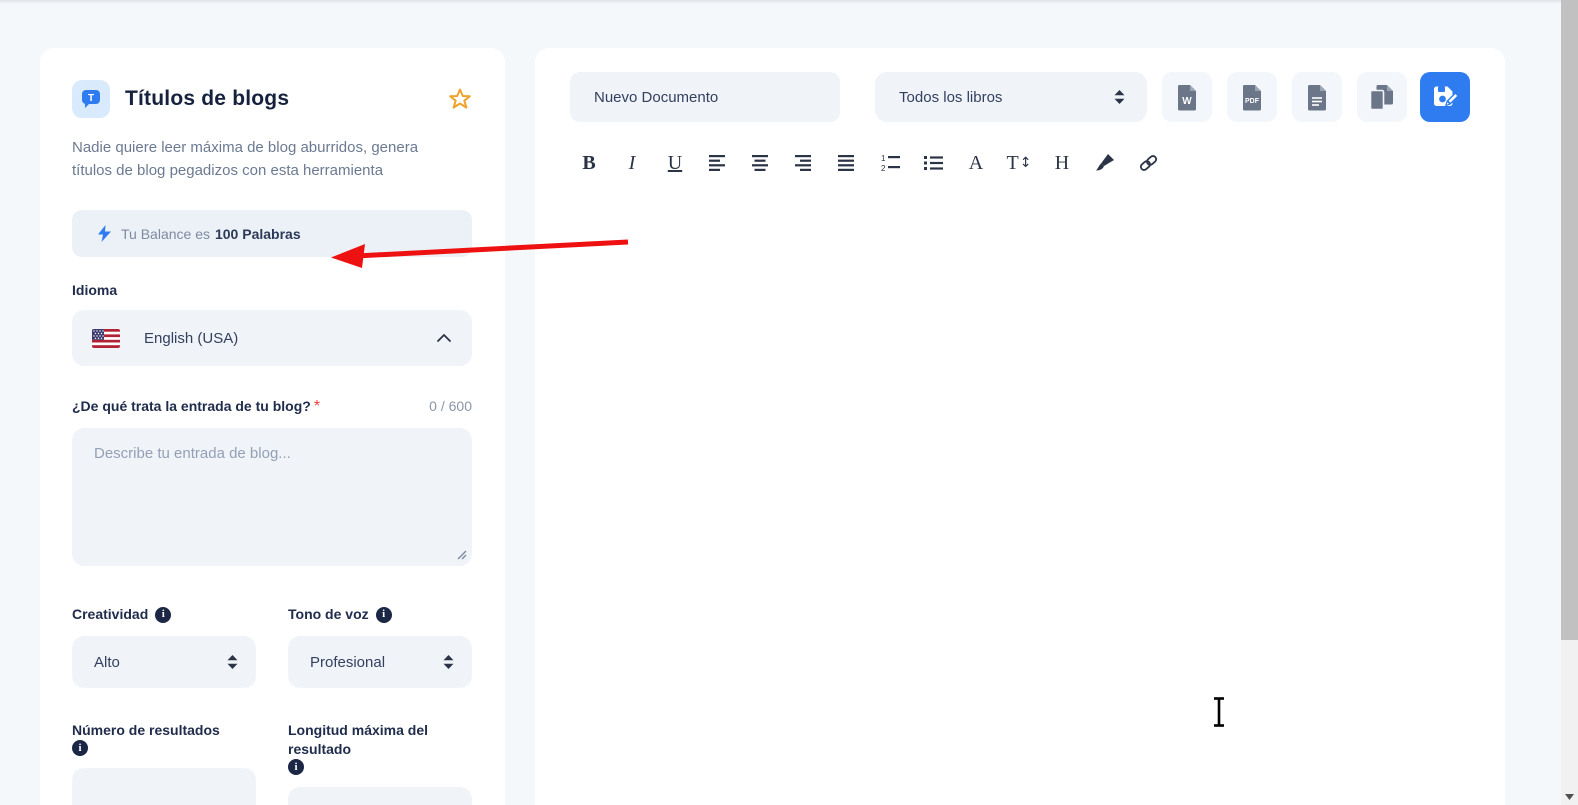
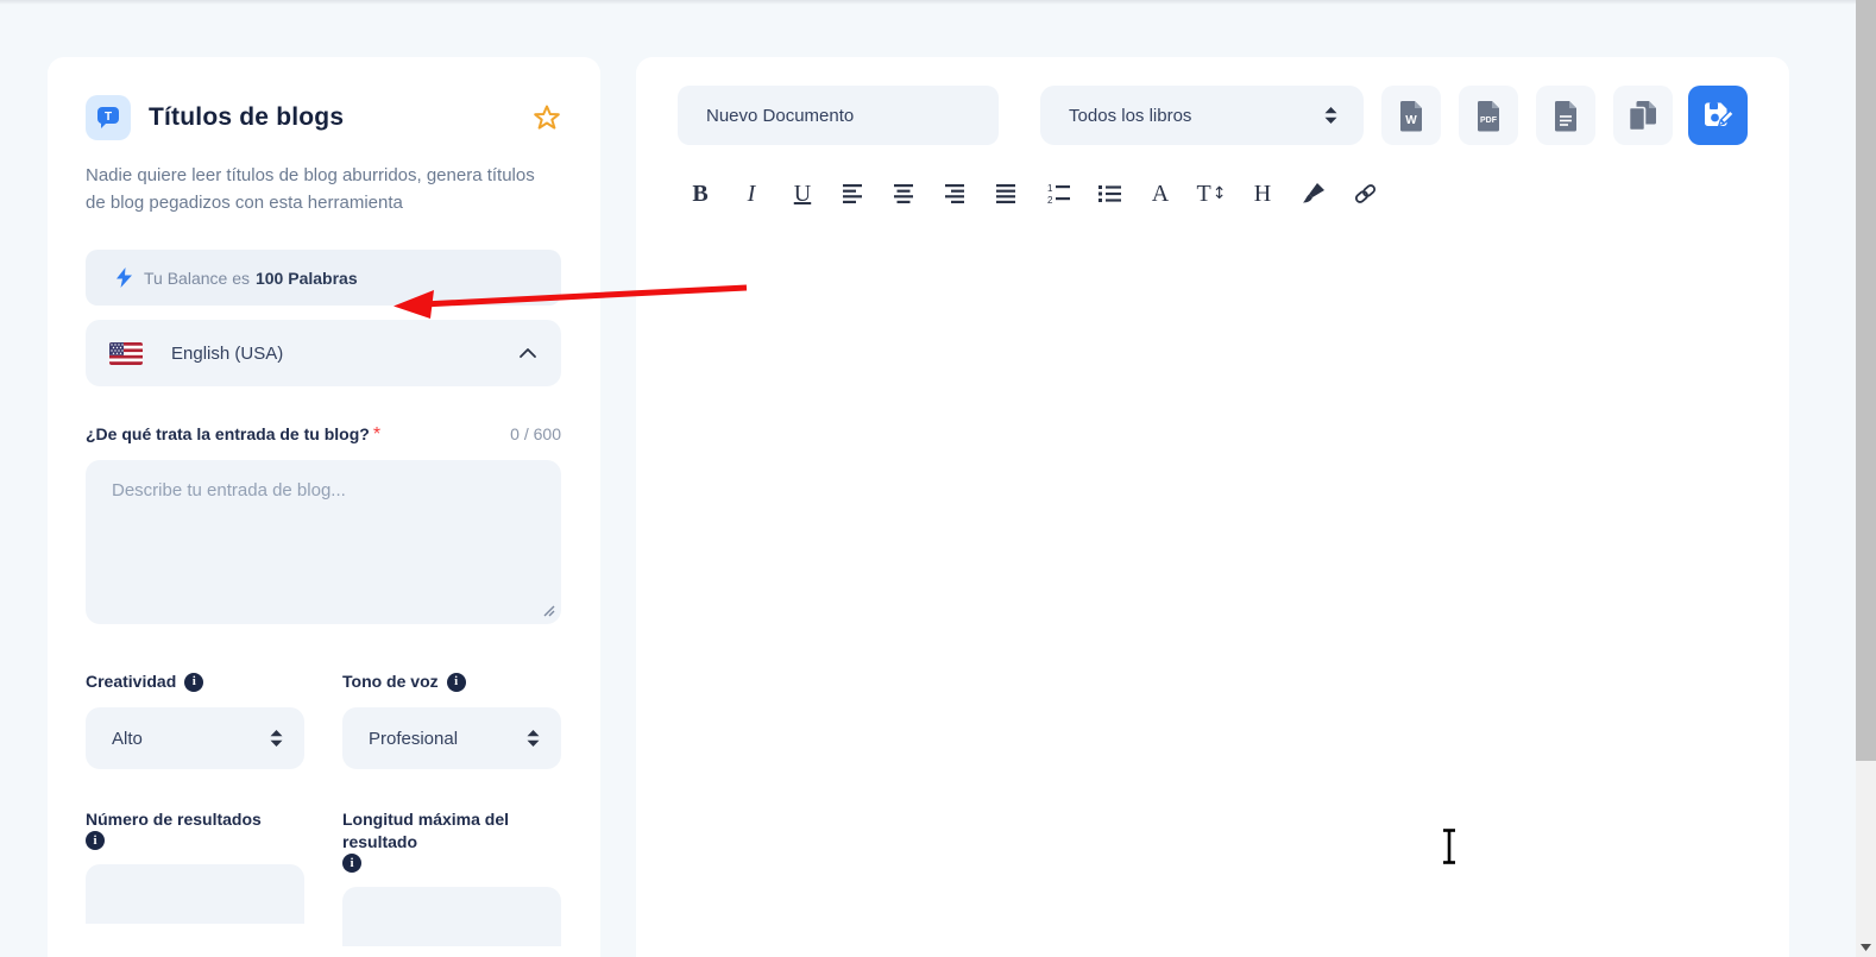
  T
  Títulos de blogs
- Nadie quiere leer máxima de blog aburridos, genera títulos de blog pegadizos con esta herramienta
+ Nadie quiere leer títulos de blog aburridos, genera títulos de blog pegadizos con esta herramienta
  Tu Balance es
  100 Palabras
- Idioma
  English (USA)
  ¿De qué trata la entrada de tu blog? *
  0 / 600
  Describe tu entrada de blog...
  Creatividad
  i
  Alto
  Tono de voz
  i
  Profesional
  Número de resultados
  i
  Longitud máxima del resultado
  i
  Nuevo Documento
  Todos los libros
  W
  B
  I
  U
  1
  2
  A
  T
  ↕
  H
